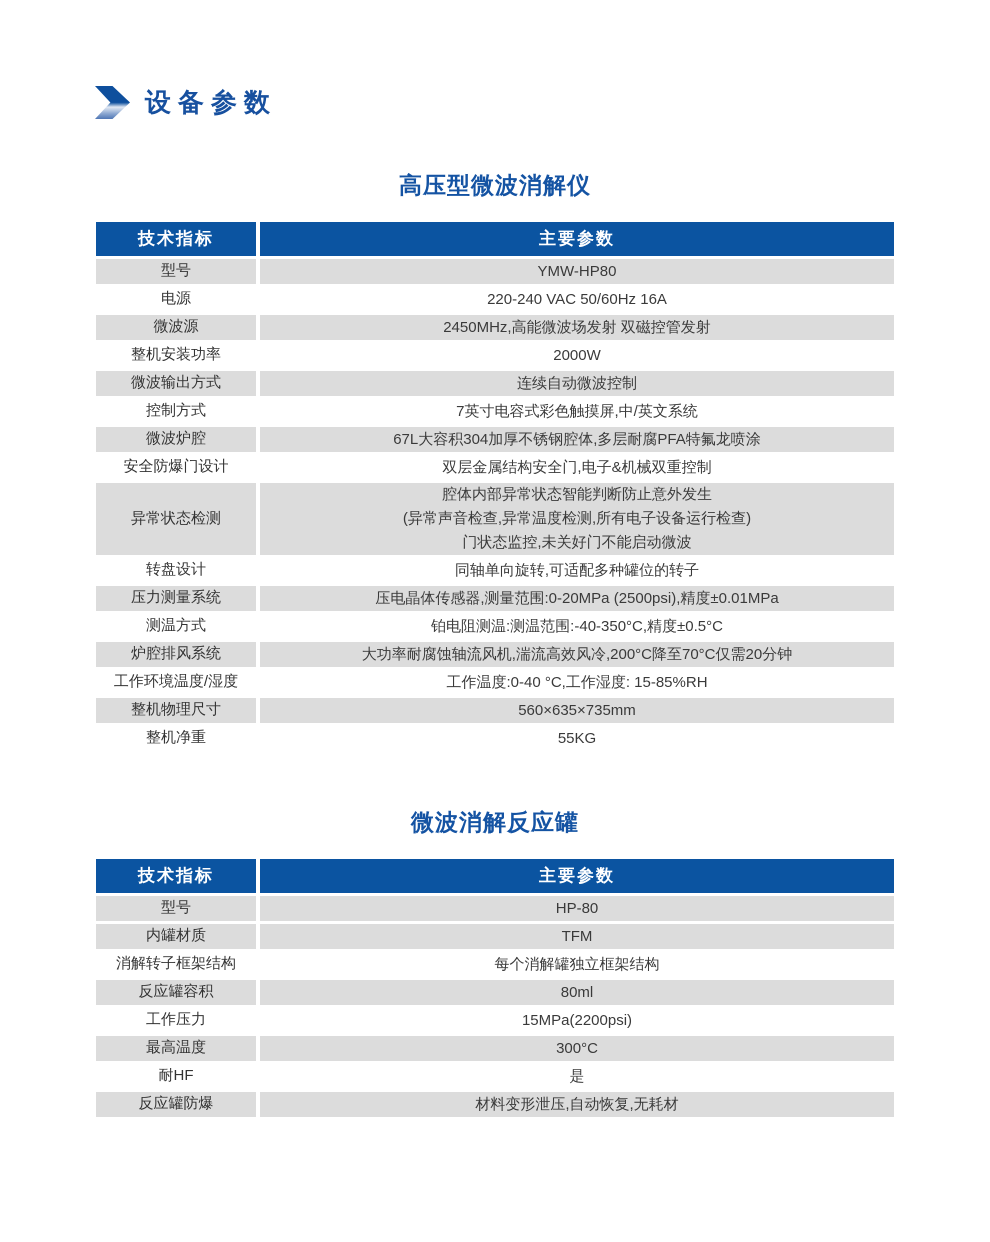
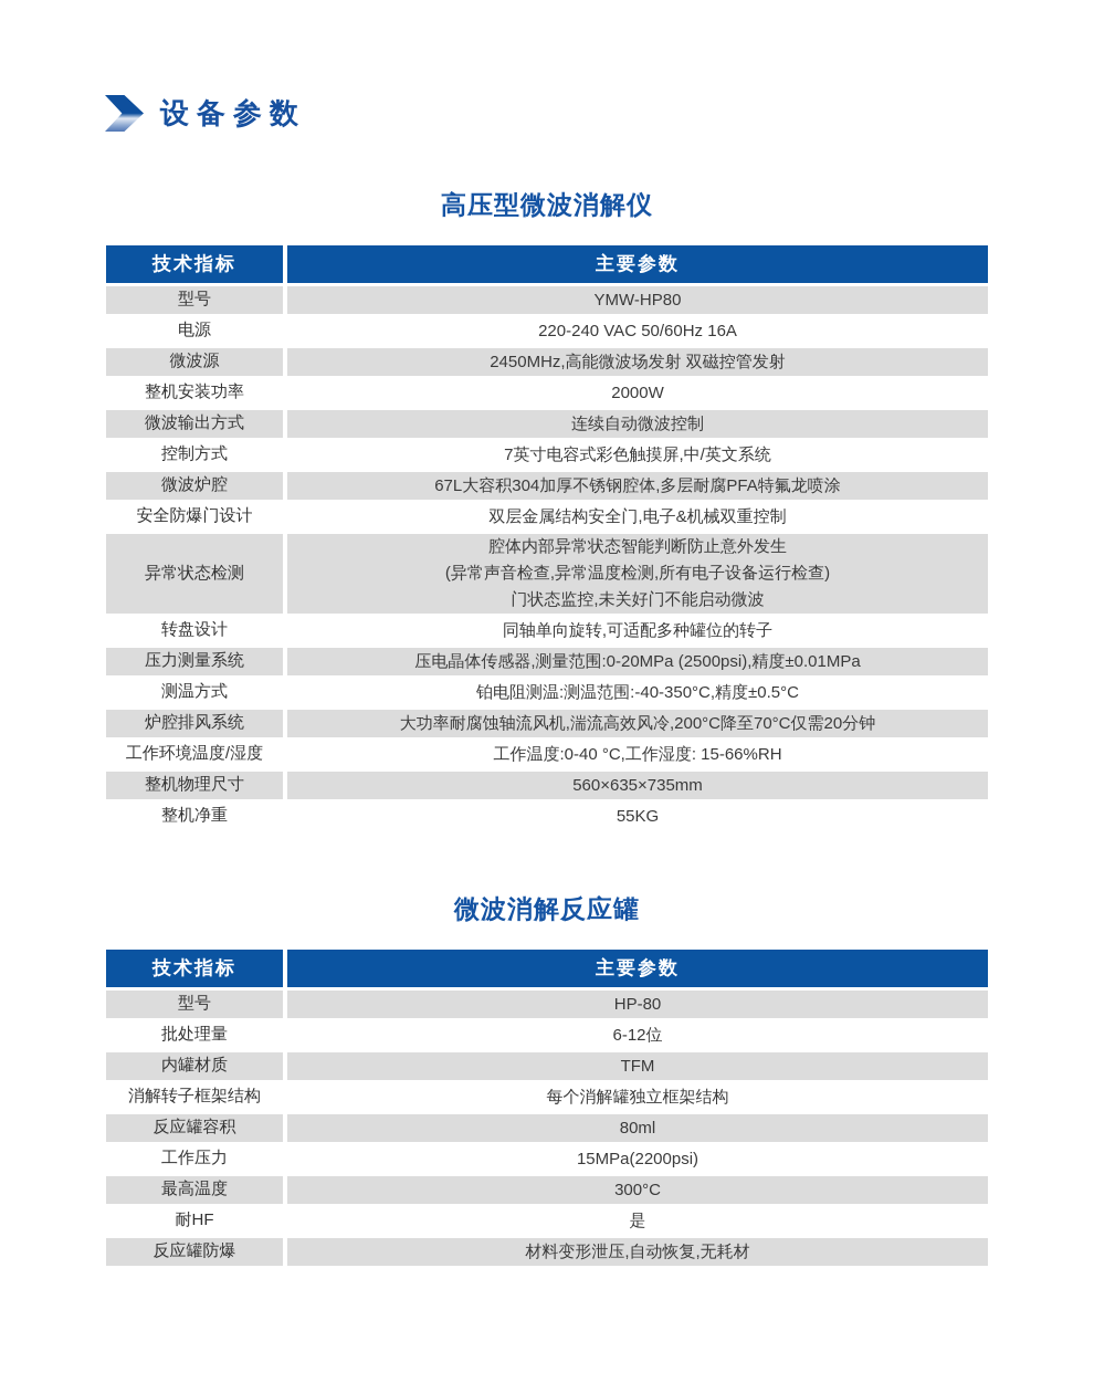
  设备参数
  高压型微波消解仪
  技术指标
  主要参数
  型号
  YMW-HP80
  电源
  220-240 VAC 50/60Hz 16A
  微波源
  2450MHz,高能微波场发射 双磁控管发射
  整机安装功率
  2000W
  微波输出方式
  连续自动微波控制
  控制方式
  7英寸电容式彩色触摸屏,中/英文系统
  微波炉腔
  67L大容积304加厚不锈钢腔体,多层耐腐PFA特氟龙喷涂
  安全防爆门设计
  双层金属结构安全门,电子&机械双重控制
  异常状态检测
  腔体内部异常状态智能判断防止意外发生
  (异常声音检查,异常温度检测,所有电子设备运行检查)
  门状态监控,未关好门不能启动微波
  转盘设计
  同轴单向旋转,可适配多种罐位的转子
  压力测量系统
  压电晶体传感器,测量范围:0-20MPa (2500psi),精度±0.01MPa
  测温方式
  铂电阻测温:测温范围:-40-350°C,精度±0.5°C
  炉腔排风系统
  大功率耐腐蚀轴流风机,湍流高效风冷,200°C降至70°C仅需20分钟
  工作环境温度/湿度
- 工作温度:0-40 °C,工作湿度: 15-85%RH
+ 工作温度:0-40 °C,工作湿度: 15-66%RH
  整机物理尺寸
  560×635×735mm
  整机净重
  55KG
  微波消解反应罐
  技术指标
  主要参数
  型号
  HP-80
+ 批处理量
+ 6-12位
  内罐材质
  TFM
  消解转子框架结构
  每个消解罐独立框架结构
  反应罐容积
  80ml
  工作压力
  15MPa(2200psi)
  最高温度
  300°C
  耐HF
  是
  反应罐防爆
  材料变形泄压,自动恢复,无耗材
